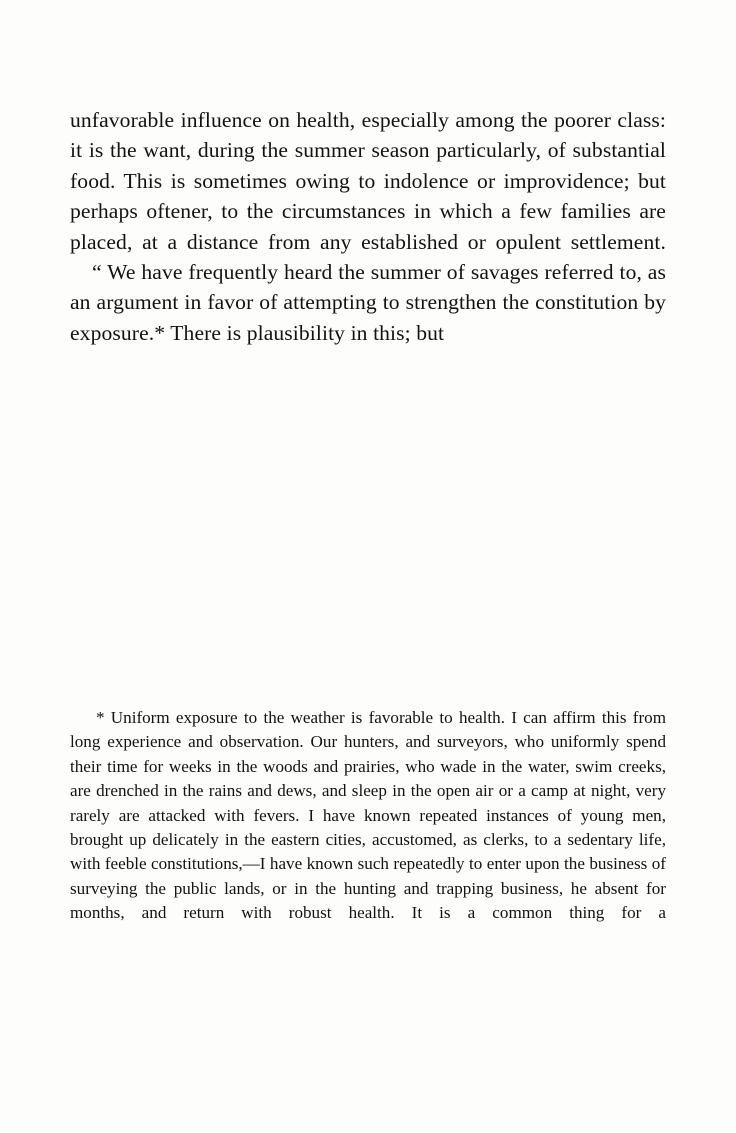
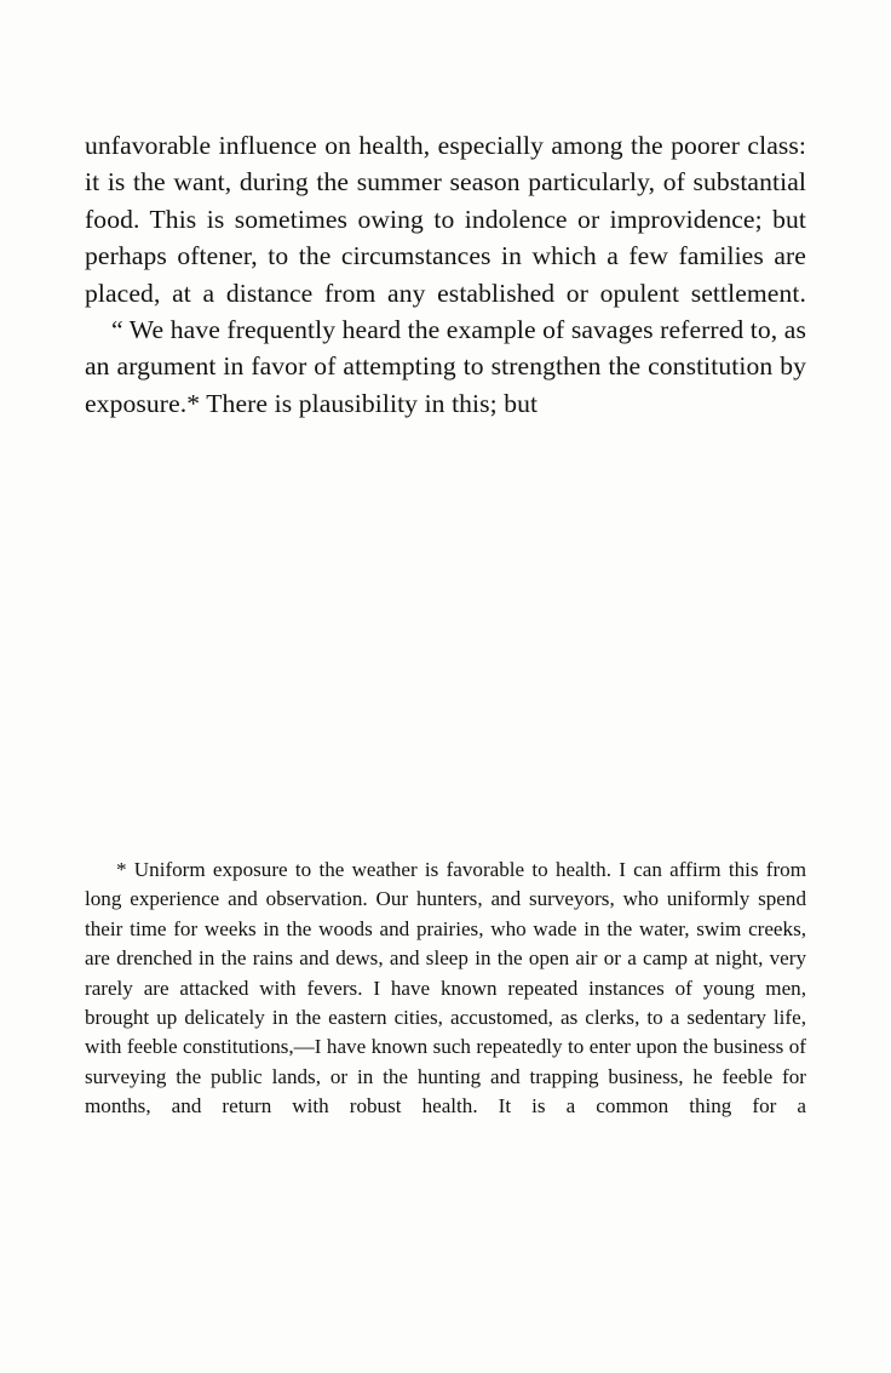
  unfavorable influence on health, especially among the poorer class: it is the want, during the summer season particularly, of substantial food. This is sometimes owing to indolence or improvidence; but perhaps oftener, to the circumstances in which a few families are placed, at a distance from any established or opulent settlement.
- “ We have frequently heard the summer of savages referred to, as an argument in favor of attempting to strengthen the constitution by exposure.* There is plausibility in this; but
+ “ We have frequently heard the example of savages referred to, as an argument in favor of attempting to strengthen the constitution by exposure.* There is plausibility in this; but
- * Uniform exposure to the weather is favorable to health. I can affirm this from long experience and observation. Our hunters, and surveyors, who uniformly spend their time for weeks in the woods and prairies, who wade in the water, swim creeks, are drenched in the rains and dews, and sleep in the open air or a camp at night, very rarely are attacked with fevers. I have known repeated instances of young men, brought up delicately in the eastern cities, accustomed, as clerks, to a sedentary life, with feeble constitutions,—I have known such repeatedly to enter upon the business of surveying the public lands, or in the hunting and trapping business, he absent for months, and return with robust health. It is a common thing for a
+ * Uniform exposure to the weather is favorable to health. I can affirm this from long experience and observation. Our hunters, and surveyors, who uniformly spend their time for weeks in the woods and prairies, who wade in the water, swim creeks, are drenched in the rains and dews, and sleep in the open air or a camp at night, very rarely are attacked with fevers. I have known repeated instances of young men, brought up delicately in the eastern cities, accustomed, as clerks, to a sedentary life, with feeble constitutions,—I have known such repeatedly to enter upon the business of surveying the public lands, or in the hunting and trapping business, he feeble for months, and return with robust health. It is a common thing for a
